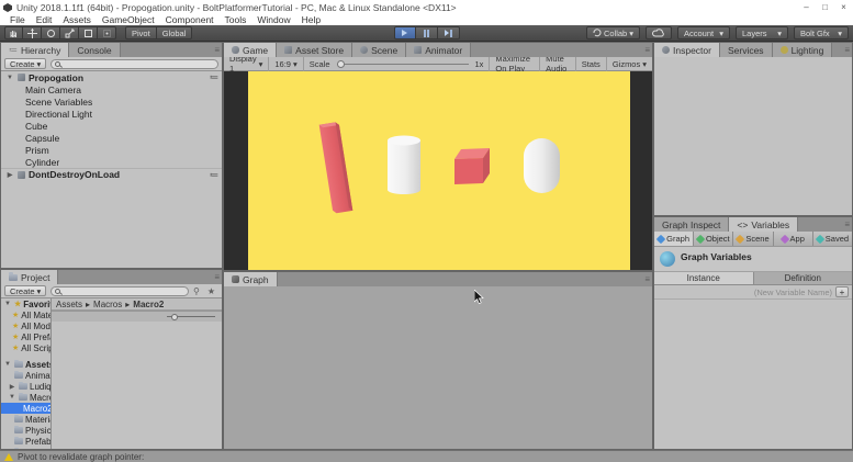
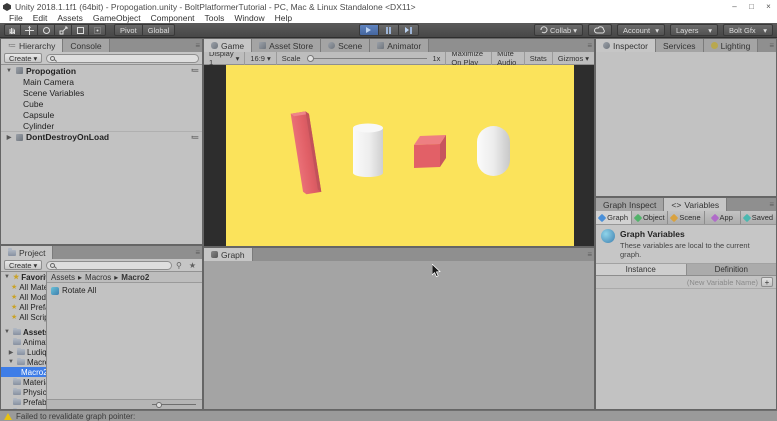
  Unity 2018.1.1f1 (64bit) - Propogation.unity - BoltPlatformerTutorial - PC, Mac & Linux Standalone <DX11>
  –
  □
  ×
  File
  Edit
  Assets
  GameObject
  Component
  Tools
  Window
  Help
  Pivot
  Global
  Collab
  ▾
  Account
  ▾
  Layers
  ▾
  Bolt Gfx
  ▾
  ≔
  Hierarchy
  Console
  ≡
  Create
  ▾
  Propogation
  ≔
  Main Camera
  Scene Variables
- Directional Light
  Cube
  Capsule
- Prism
  Cylinder
  DontDestroyOnLoad
  ≔
  Project
  ≡
  Create
  ▾
  ⚲
  ★
  All Pref
  All Scri
  Asset
  Ludiq
  Macro2
  Physic
  Prefab
  Assets
  ▸
  Macros
  ▸
  Macro2
+ Rotate All
  Game
  Asset Store
  Scene
  Animator
  ≡
  Display 1
  ▾
  16:9
  ▾
  Scale
  1x
  Maximize On Play
  Mute Audio
  Stats
  Gizmos
  ▾
  Graph
  ≡
  Inspector
  Services
  Lighting
  ≡
  Graph Inspect
  <>
  Variables
  ≡
  Graph
  Object
  Scene
  App
  Saved
  Graph Variables
+ These variables are local to the current graph.
  Instance
  Definition
  (New Variable Name)
  +
- Pivot to revalidate graph pointer:
+ Failed to revalidate graph pointer:
